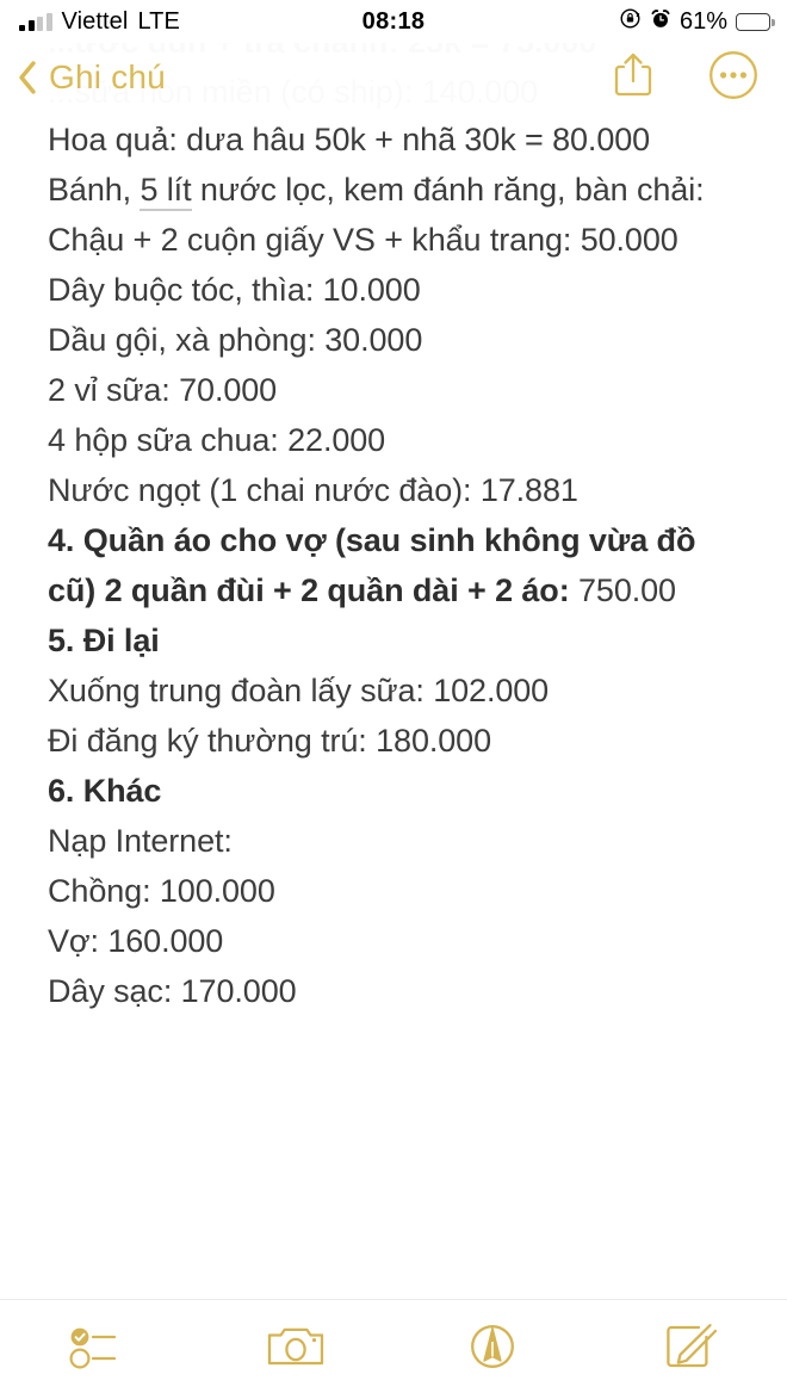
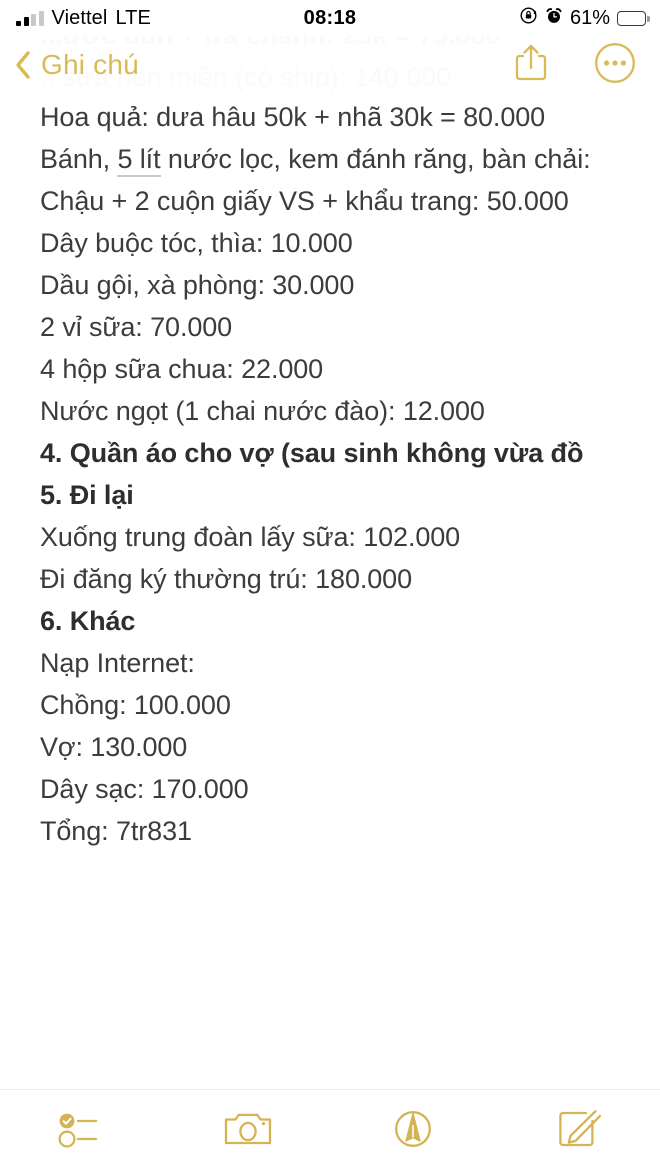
  Viettel
  LTE
  08:18
  61%
  ...sữa non miền (có ship): 140.000
  Ghi chú
  Hoa quả: dưa hâu 50k + nhã 30k = 80.000
  Bánh, 5 lít nước lọc, kem đánh răng, bàn chải:
  Chậu + 2 cuộn giấy VS + khẩu trang: 50.000
  Dây buộc tóc, thìa: 10.000
  Dầu gội, xà phòng: 30.000
  2 vỉ sữa: 70.000
  4 hộp sữa chua: 22.000
- Nước ngọt (1 chai nước đào): 17.881
+ Nước ngọt (1 chai nước đào): 12.000
  4. Quần áo cho vợ (sau sinh không vừa đồ
- cũ) 2 quần đùi + 2 quần dài + 2 áo: 750.00
  5. Đi lại
  Xuống trung đoàn lấy sữa: 102.000
  Đi đăng ký thường trú: 180.000
  6. Khác
  Nạp Internet:
  Chồng: 100.000
- Vợ: 160.000
+ Vợ: 130.000
  Dây sạc: 170.000
+ Tổng: 7tr831
